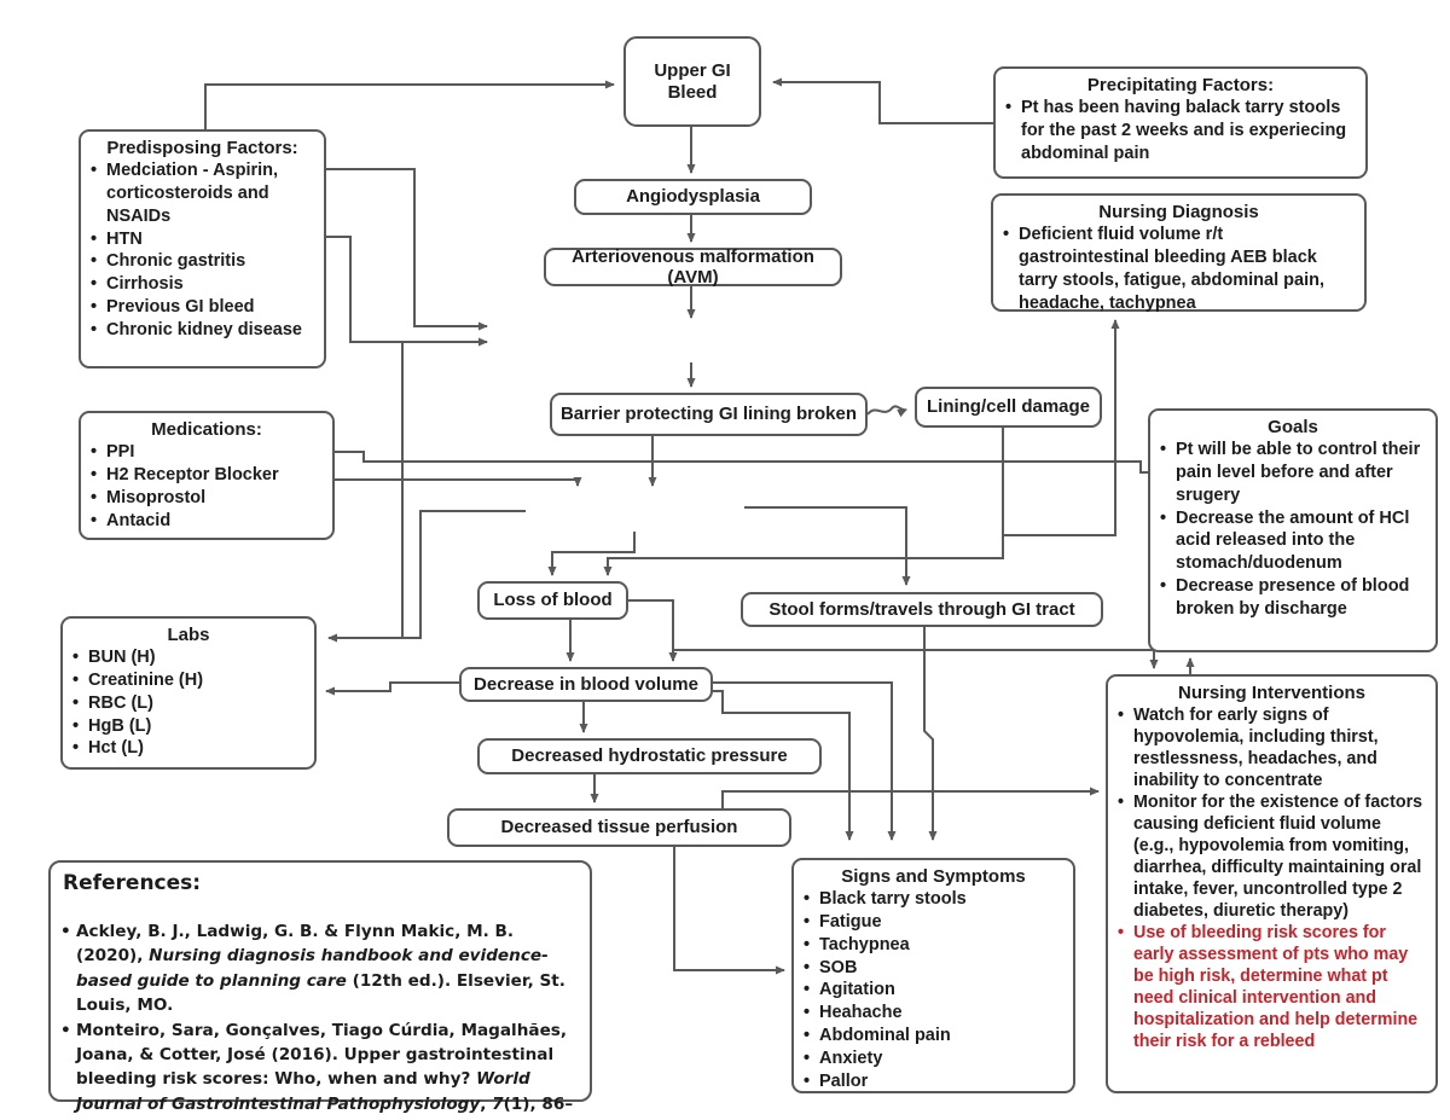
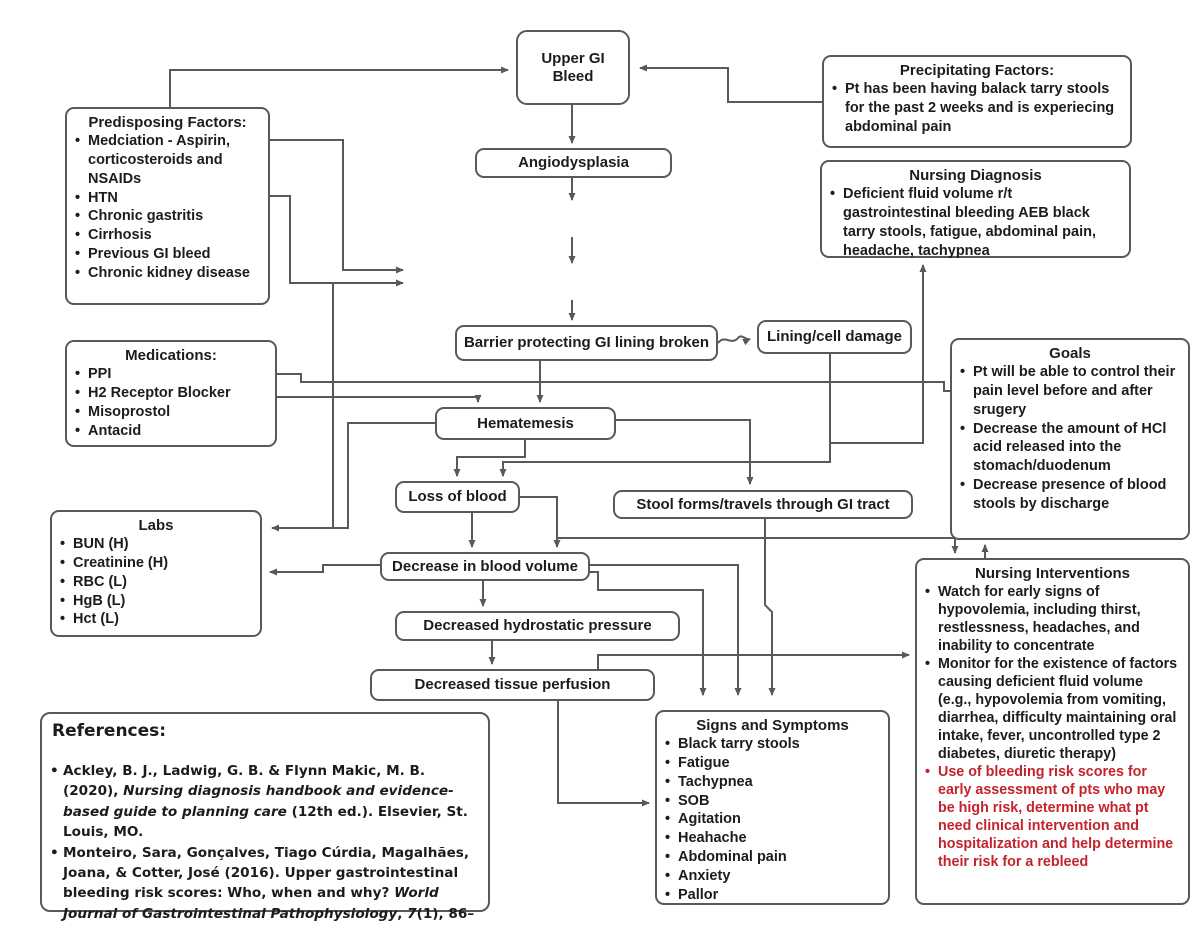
  Upper GI
  Bleed
  Angiodysplasia
- Arteriovenous malformation (AVM)
  Barrier protecting GI lining broken
  Lining/cell damage
+ Hematemesis
  Loss of blood
  Stool forms/travels through GI tract
  Decrease in blood volume
  Decreased hydrostatic pressure
  Decreased tissue perfusion
  Predisposing Factors:
  •
  Medciation - Aspirin, corticosteroids and NSAIDs
  •
  HTN
  •
  Chronic gastritis
  •
  Cirrhosis
  •
  Previous GI bleed
  •
  Chronic kidney disease
  Medications:
  •
  PPI
  •
  H2 Receptor Blocker
  •
  Misoprostol
  •
  Antacid
  Labs
  •
  BUN (H)
  •
  Creatinine (H)
  •
  RBC (L)
  •
  HgB (L)
  •
  Hct (L)
  Precipitating Factors:
  •
  Pt has been having balack tarry stools for the past 2 weeks and is experiecing abdominal pain
  Nursing Diagnosis
  •
  Deficient fluid volume r/t gastrointestinal bleeding AEB black tarry stools, fatigue, abdominal pain, headache, tachypnea
  Goals
  •
  Pt will be able to control their pain level before and after srugery
  •
  Decrease the amount of HCl acid released into the stomach/duodenum
  •
- Decrease presence of blood broken by discharge
+ Decrease presence of blood stools by discharge
  Nursing Interventions
  •
  Watch for early signs of hypovolemia, including thirst, restlessness, headaches, and inability to concentrate
  •
  Monitor for the existence of factors causing deficient fluid volume (e.g., hypovolemia from vomiting, diarrhea, difficulty maintaining oral intake, fever, uncontrolled type 2 diabetes, diuretic therapy)
  •
  Use of bleeding risk scores for early assessment of pts who may be high risk, determine what pt need clinical intervention and hospitalization and help determine their risk for a rebleed
  Signs and Symptoms
  •
  Black tarry stools
  •
  Fatigue
  •
  Tachypnea
  •
  SOB
  •
  Agitation
  •
  Heahache
  •
  Abdominal pain
  •
  Anxiety
  •
  Pallor
  References:
  •
  Ackley, B. J., Ladwig, G. B. & Flynn Makic, M. B. (2020), Nursing diagnosis handbook and evidence-based guide to planning care (12th ed.). Elsevier, St. Louis, MO.
  •
  Monteiro, Sara, Gonçalves, Tiago Cúrdia, Magalhães, Joana, & Cotter, José (2016). Upper gastrointestinal bleeding risk scores: Who, when and why? World Journal of Gastrointestinal Pathophysiology, 7(1), 86–
